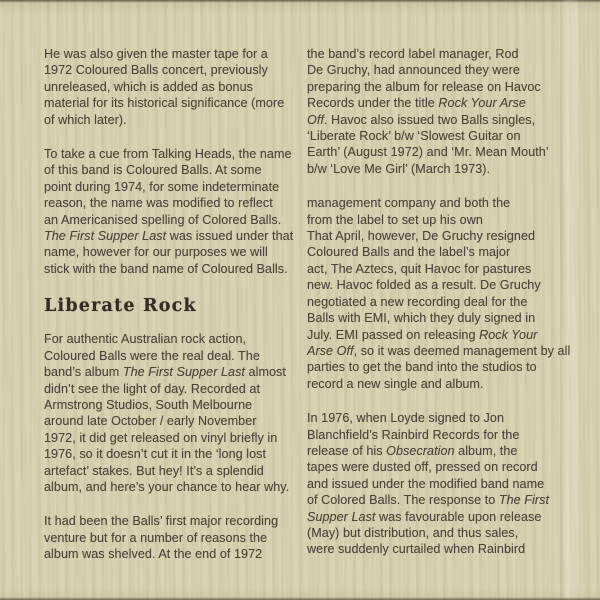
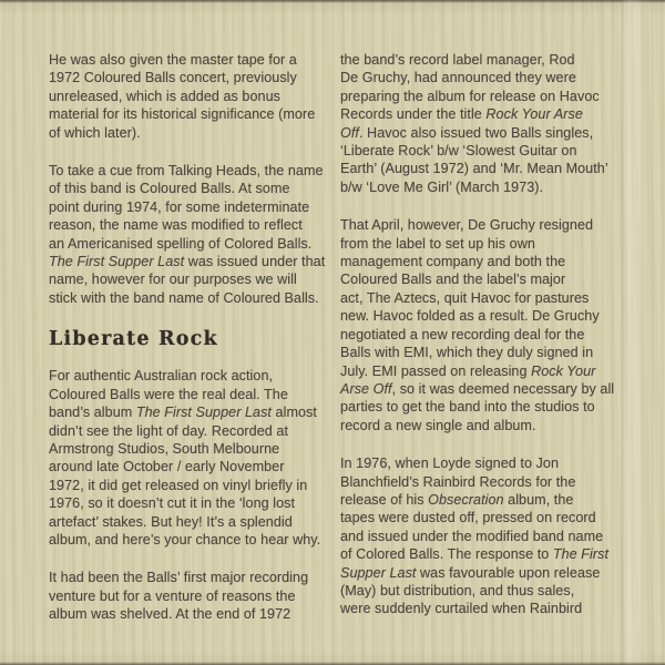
  He was also given the master tape for a
  1972 Coloured Balls concert, previously
  unreleased, which is added as bonus
  material for its historical significance (more
  of which later).
  To take a cue from Talking Heads, the name
  of this band is Coloured Balls. At some
  point during 1974, for some indeterminate
  reason, the name was modified to reflect
  an Americanised spelling of Colored Balls.
  The First Supper Last was issued under that
  name, however for our purposes we will
  stick with the band name of Coloured Balls.
  Liberate Rock
  For authentic Australian rock action,
  Coloured Balls were the real deal. The
  band’s album The First Supper Last almost
  didn’t see the light of day. Recorded at
  Armstrong Studios, South Melbourne
  around late October / early November
  1972, it did get released on vinyl briefly in
  1976, so it doesn’t cut it in the ‘long lost
  artefact’ stakes. But hey! It’s a splendid
  album, and here’s your chance to hear why.
  It had been the Balls’ first major recording
- venture but for a number of reasons the
+ venture but for a venture of reasons the
  album was shelved. At the end of 1972
  the band’s record label manager, Rod
  De Gruchy, had announced they were
  preparing the album for release on Havoc
  Records under the title Rock Your Arse
  Off. Havoc also issued two Balls singles,
  ‘Liberate Rock’ b/w ‘Slowest Guitar on
  Earth’ (August 1972) and ‘Mr. Mean Mouth’
  b/w ‘Love Me Girl’ (March 1973).
- management company and both the
+ That April, however, De Gruchy resigned
  from the label to set up his own
- That April, however, De Gruchy resigned
+ management company and both the
  Coloured Balls and the label’s major
  act, The Aztecs, quit Havoc for pastures
  new. Havoc folded as a result. De Gruchy
  negotiated a new recording deal for the
  Balls with EMI, which they duly signed in
  July. EMI passed on releasing Rock Your
- Arse Off, so it was deemed management by all
+ Arse Off, so it was deemed necessary by all
  parties to get the band into the studios to
  record a new single and album.
  In 1976, when Loyde signed to Jon
  Blanchfield’s Rainbird Records for the
  release of his Obsecration album, the
  tapes were dusted off, pressed on record
  and issued under the modified band name
  of Colored Balls. The response to The First
  Supper Last was favourable upon release
  (May) but distribution, and thus sales,
  were suddenly curtailed when Rainbird
